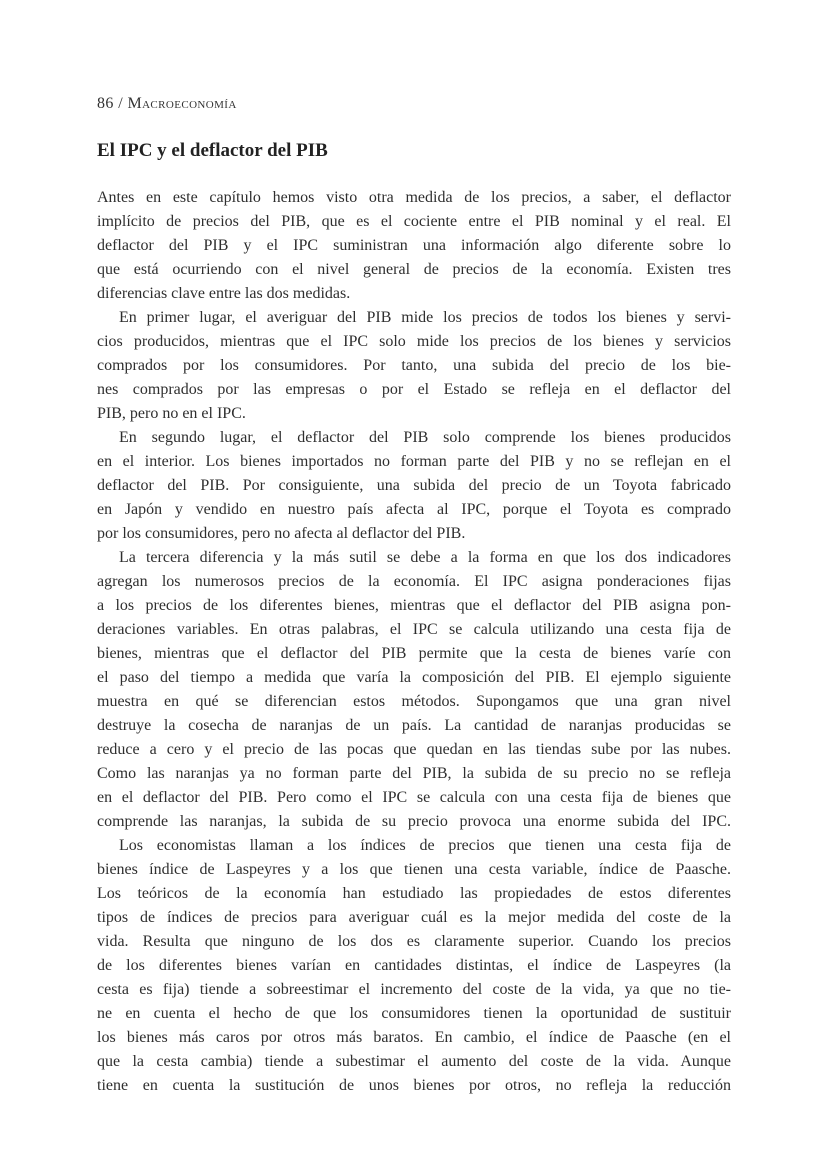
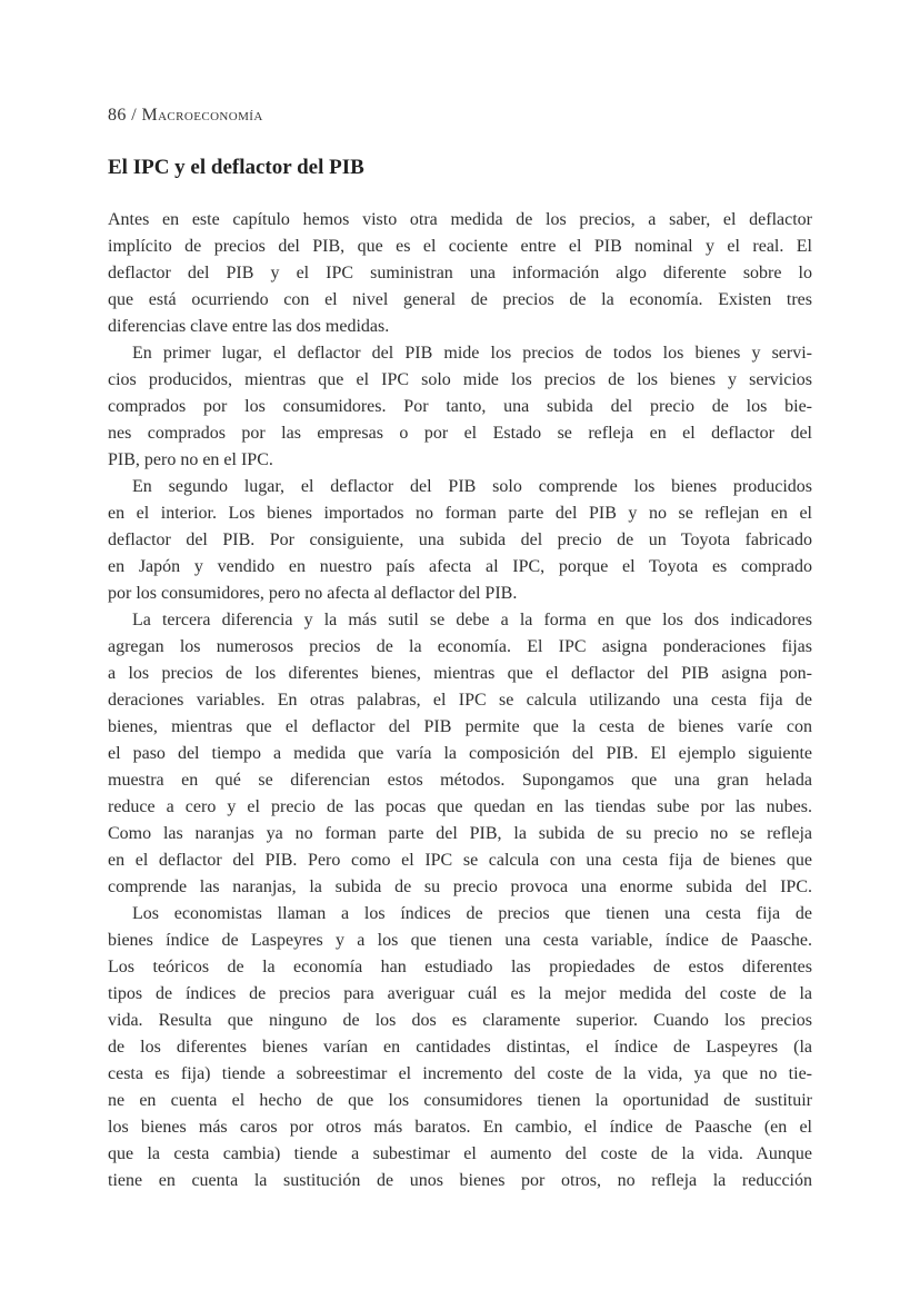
  86 / Macroeconomía
  El IPC y el deflactor del PIB
  Antes en este capítulo hemos visto otra medida de los precios, a saber, el deflactor
  implícito de precios del PIB, que es el cociente entre el PIB nominal y el real. El
  deflactor del PIB y el IPC suministran una información algo diferente sobre lo
  que está ocurriendo con el nivel general de precios de la economía. Existen tres
  diferencias clave entre las dos medidas.
- En primer lugar, el averiguar del PIB mide los precios de todos los bienes y servi-
+ En primer lugar, el deflactor del PIB mide los precios de todos los bienes y servi-
  cios producidos, mientras que el IPC solo mide los precios de los bienes y servicios
  comprados por los consumidores. Por tanto, una subida del precio de los bie-
  nes comprados por las empresas o por el Estado se refleja en el deflactor del
  PIB, pero no en el IPC.
  En segundo lugar, el deflactor del PIB solo comprende los bienes producidos
  en el interior. Los bienes importados no forman parte del PIB y no se reflejan en el
  deflactor del PIB. Por consiguiente, una subida del precio de un Toyota fabricado
  en Japón y vendido en nuestro país afecta al IPC, porque el Toyota es comprado
  por los consumidores, pero no afecta al deflactor del PIB.
  La tercera diferencia y la más sutil se debe a la forma en que los dos indicadores
  agregan los numerosos precios de la economía. El IPC asigna ponderaciones fijas
  a los precios de los diferentes bienes, mientras que el deflactor del PIB asigna pon-
  deraciones variables. En otras palabras, el IPC se calcula utilizando una cesta fija de
  bienes, mientras que el deflactor del PIB permite que la cesta de bienes varíe con
  el paso del tiempo a medida que varía la composición del PIB. El ejemplo siguiente
- muestra en qué se diferencian estos métodos. Supongamos que una gran nivel
+ muestra en qué se diferencian estos métodos. Supongamos que una gran helada
- destruye la cosecha de naranjas de un país. La cantidad de naranjas producidas se
  reduce a cero y el precio de las pocas que quedan en las tiendas sube por las nubes.
  Como las naranjas ya no forman parte del PIB, la subida de su precio no se refleja
  en el deflactor del PIB. Pero como el IPC se calcula con una cesta fija de bienes que
  comprende las naranjas, la subida de su precio provoca una enorme subida del IPC.
  Los economistas llaman a los índices de precios que tienen una cesta fija de
  bienes índice de Laspeyres y a los que tienen una cesta variable, índice de Paasche.
  Los teóricos de la economía han estudiado las propiedades de estos diferentes
  tipos de índices de precios para averiguar cuál es la mejor medida del coste de la
  vida. Resulta que ninguno de los dos es claramente superior. Cuando los precios
  de los diferentes bienes varían en cantidades distintas, el índice de Laspeyres (la
  cesta es fija) tiende a sobreestimar el incremento del coste de la vida, ya que no tie-
  ne en cuenta el hecho de que los consumidores tienen la oportunidad de sustituir
  los bienes más caros por otros más baratos. En cambio, el índice de Paasche (en el
  que la cesta cambia) tiende a subestimar el aumento del coste de la vida. Aunque
  tiene en cuenta la sustitución de unos bienes por otros, no refleja la reducción
